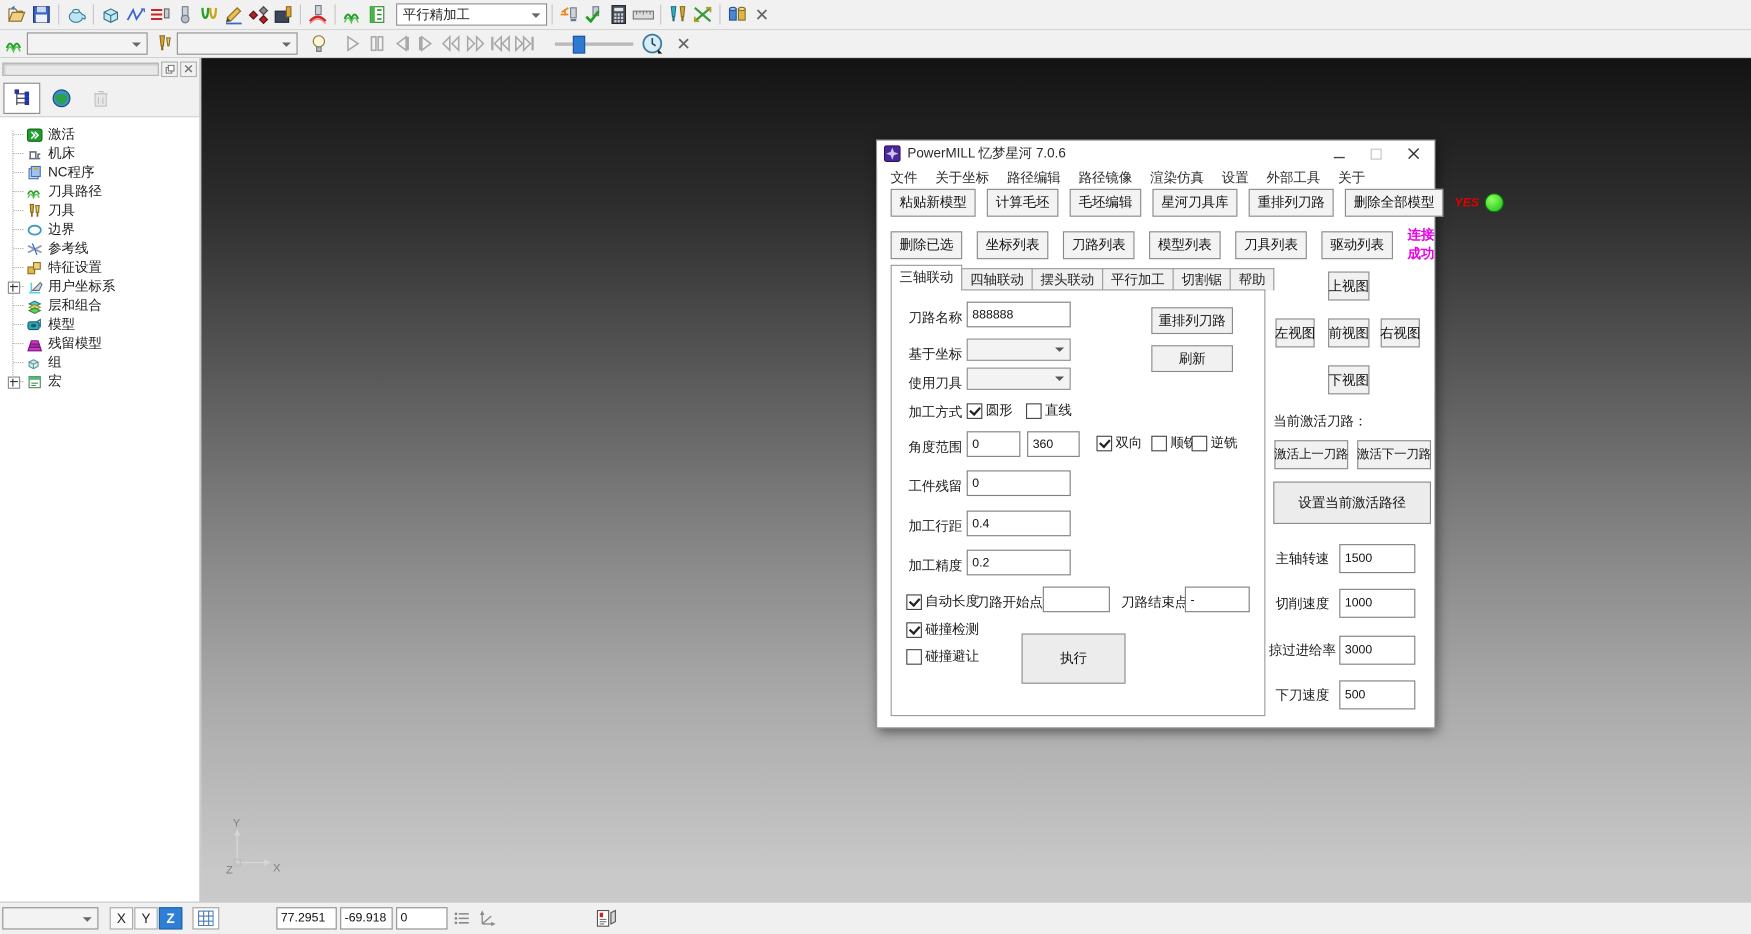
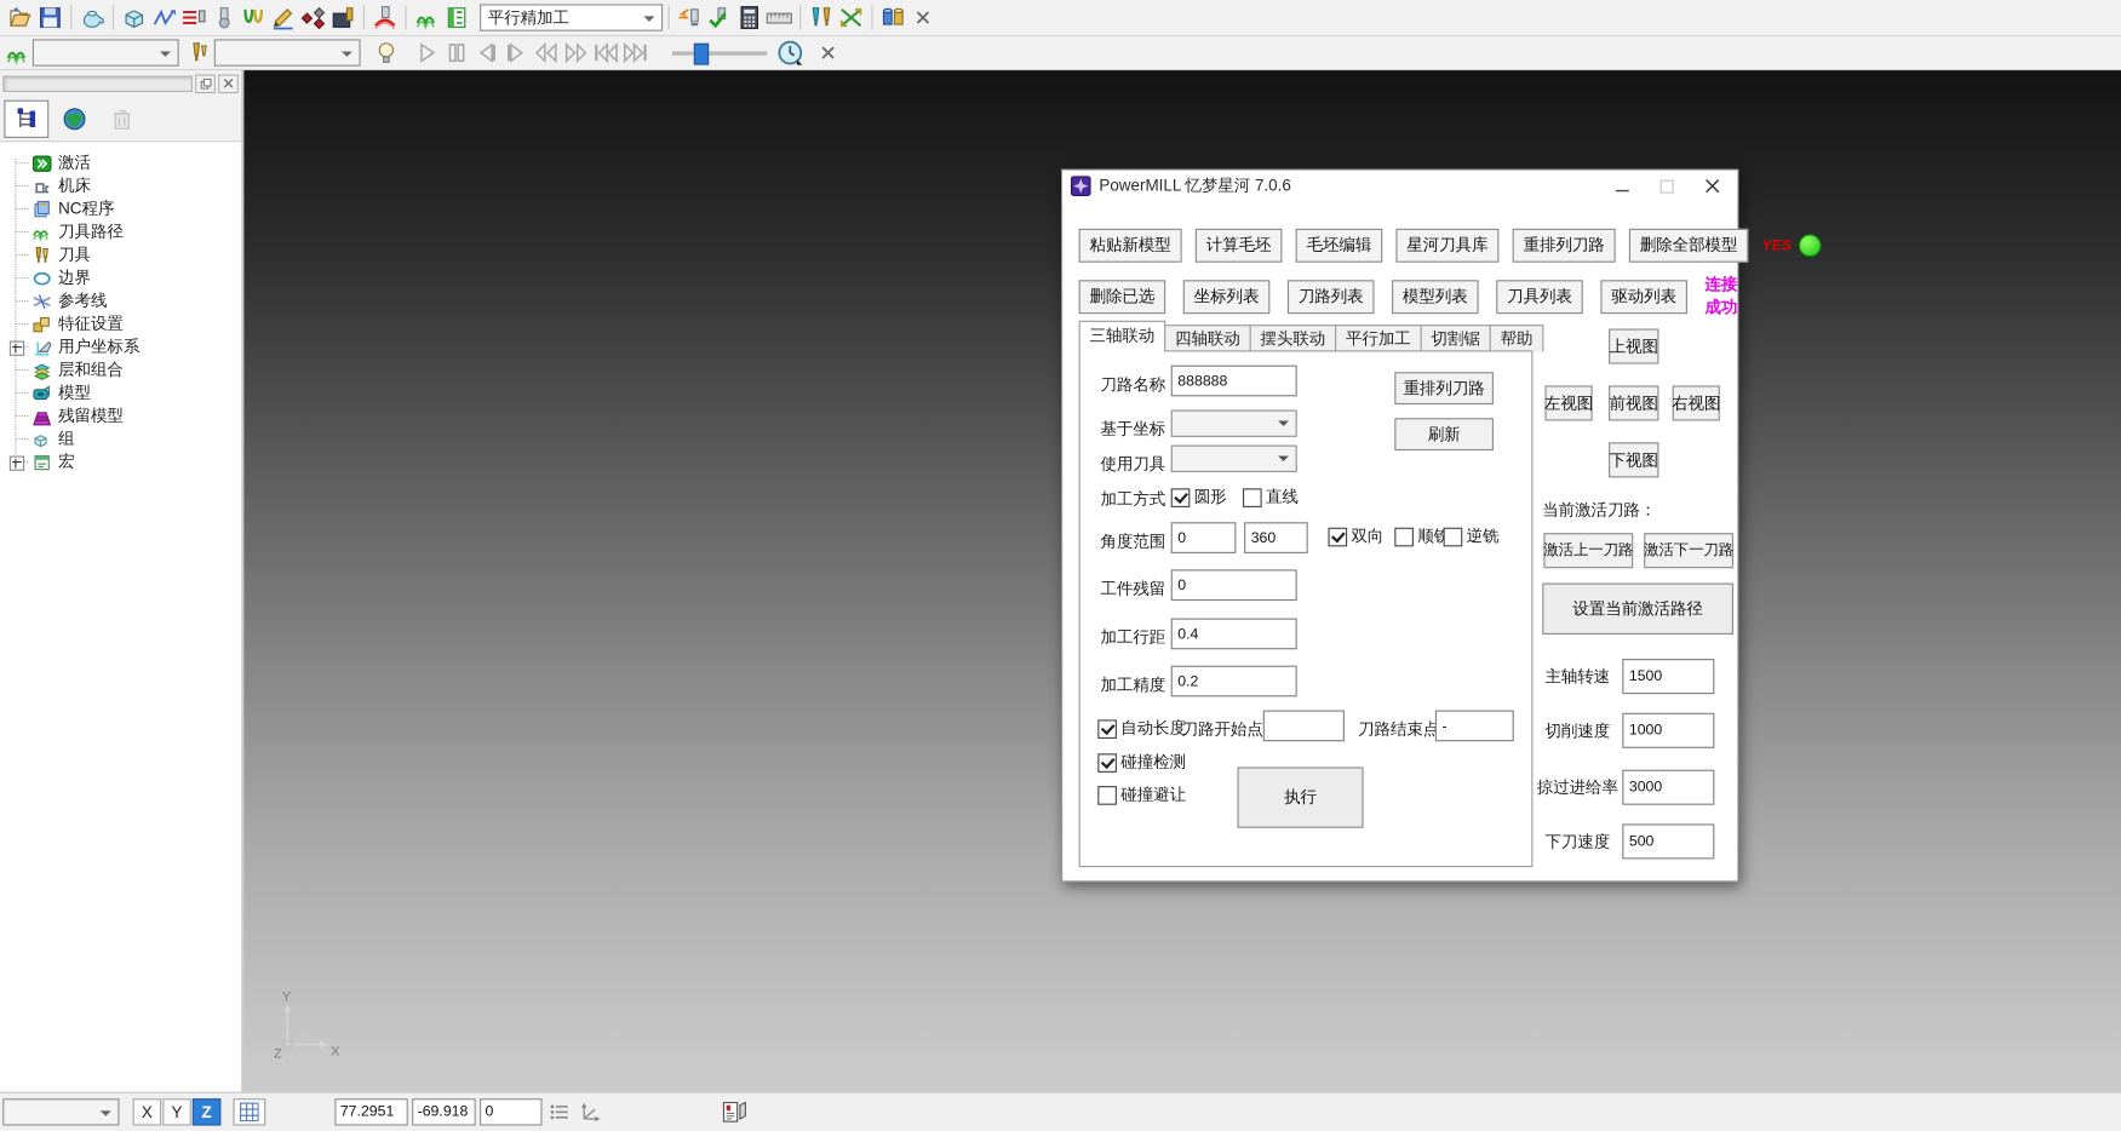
  平行精加工
  激活
  机床
  NC程序
  刀具路径
  刀具
  边界
  参考线
  特征设置
  用户坐标系
  层和组合
  模型
  残留模型
  组
  宏
  Y
  X
  Z
  PowerMILL 忆梦星河 7.0.6
- 文件
- 关于坐标
- 路径编辑
- 路径镜像
- 渲染仿真
- 设置
- 外部工具
- 关于
  粘贴新模型
  计算毛坯
  毛坯编辑
  星河刀具库
  重排列刀路
  删除全部模型
  YES
  删除已选
  坐标列表
  刀路列表
  模型列表
  刀具列表
  驱动列表
  连接成功
  三轴联动
  四轴联动
  摆头联动
  平行加工
  切割锯
  帮助
  刀路名称
  888888
  基于坐标
  使用刀具
  加工方式
  圆形
  直线
  角度范围
  0
  360
  双向
  顺铣
  逆铣
  工件残留
  0
  加工行距
  0.4
  加工精度
  0.2
  自动长度
  刀路开始点
  刀路结束点
  -
  碰撞检测
  碰撞避让
  执行
  重排列刀路
  刷新
  上视图
  左视图
  前视图
  右视图
  下视图
  当前激活刀路：
  激活上一刀路
  激活下一刀路
  设置当前激活路径
  主轴转速
  1500
  切削速度
  1000
  掠过进给率
  3000
  下刀速度
  500
  X
  Y
  Z
  77.2951
  -69.918
  0
